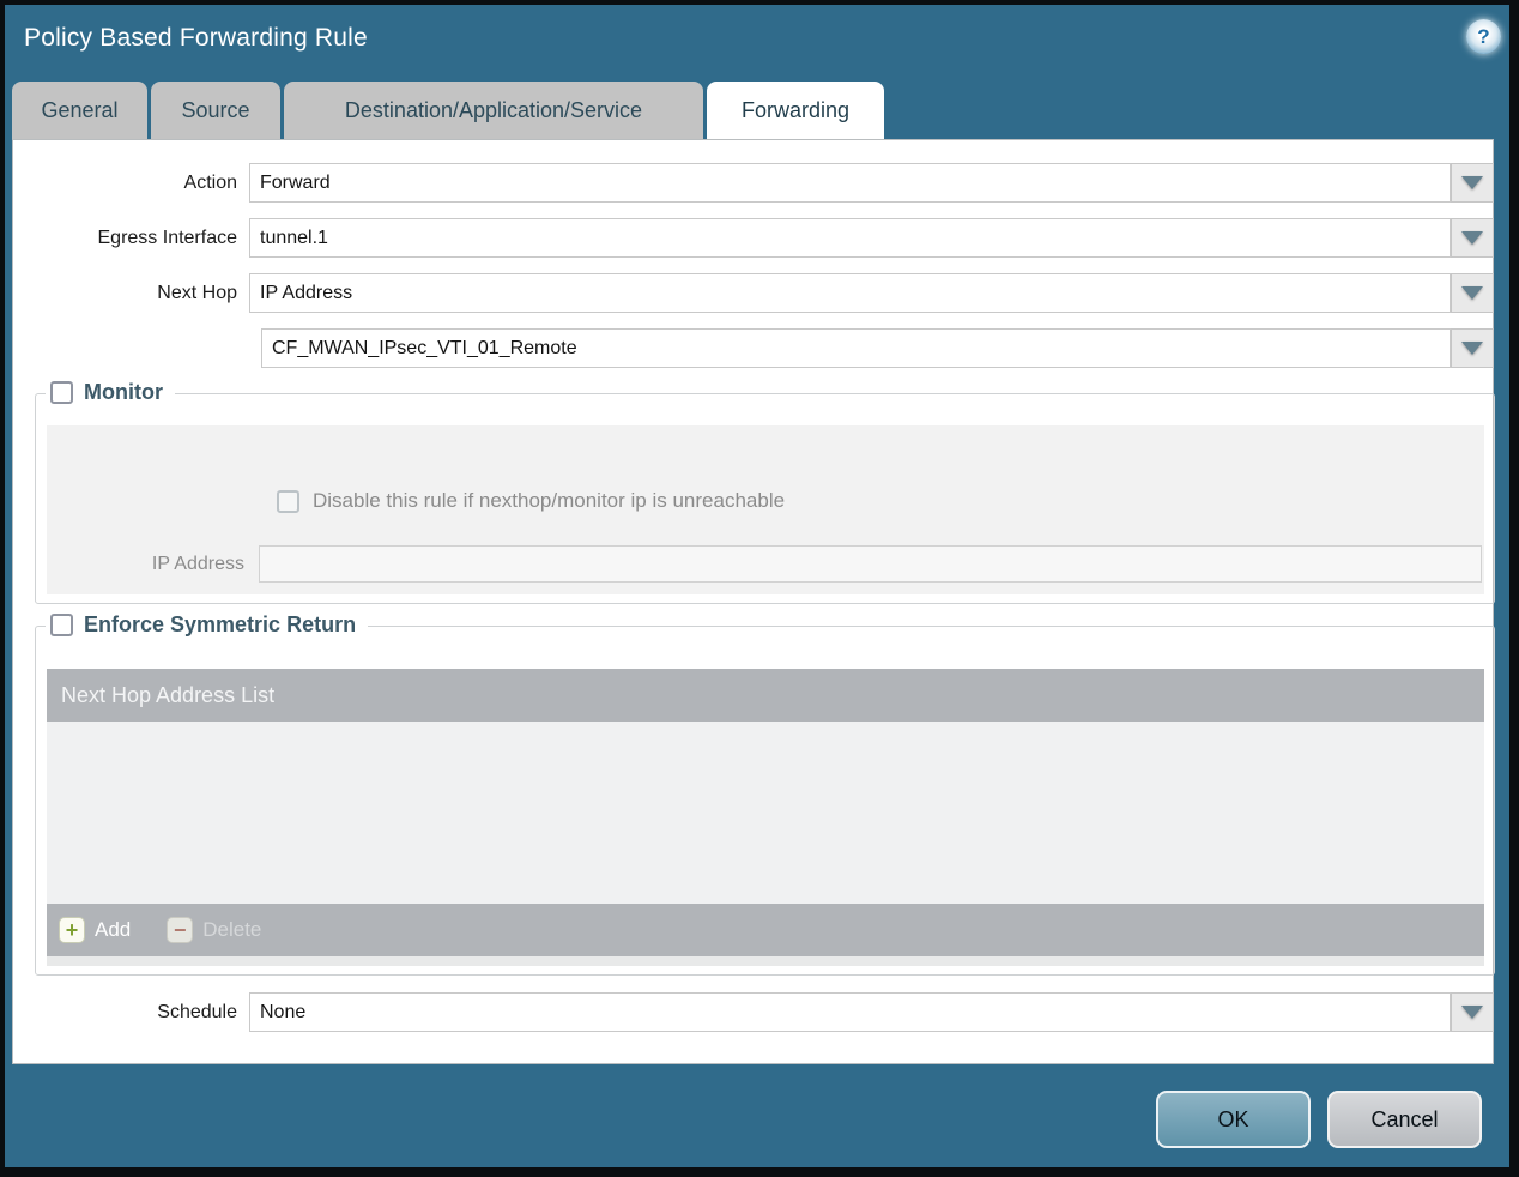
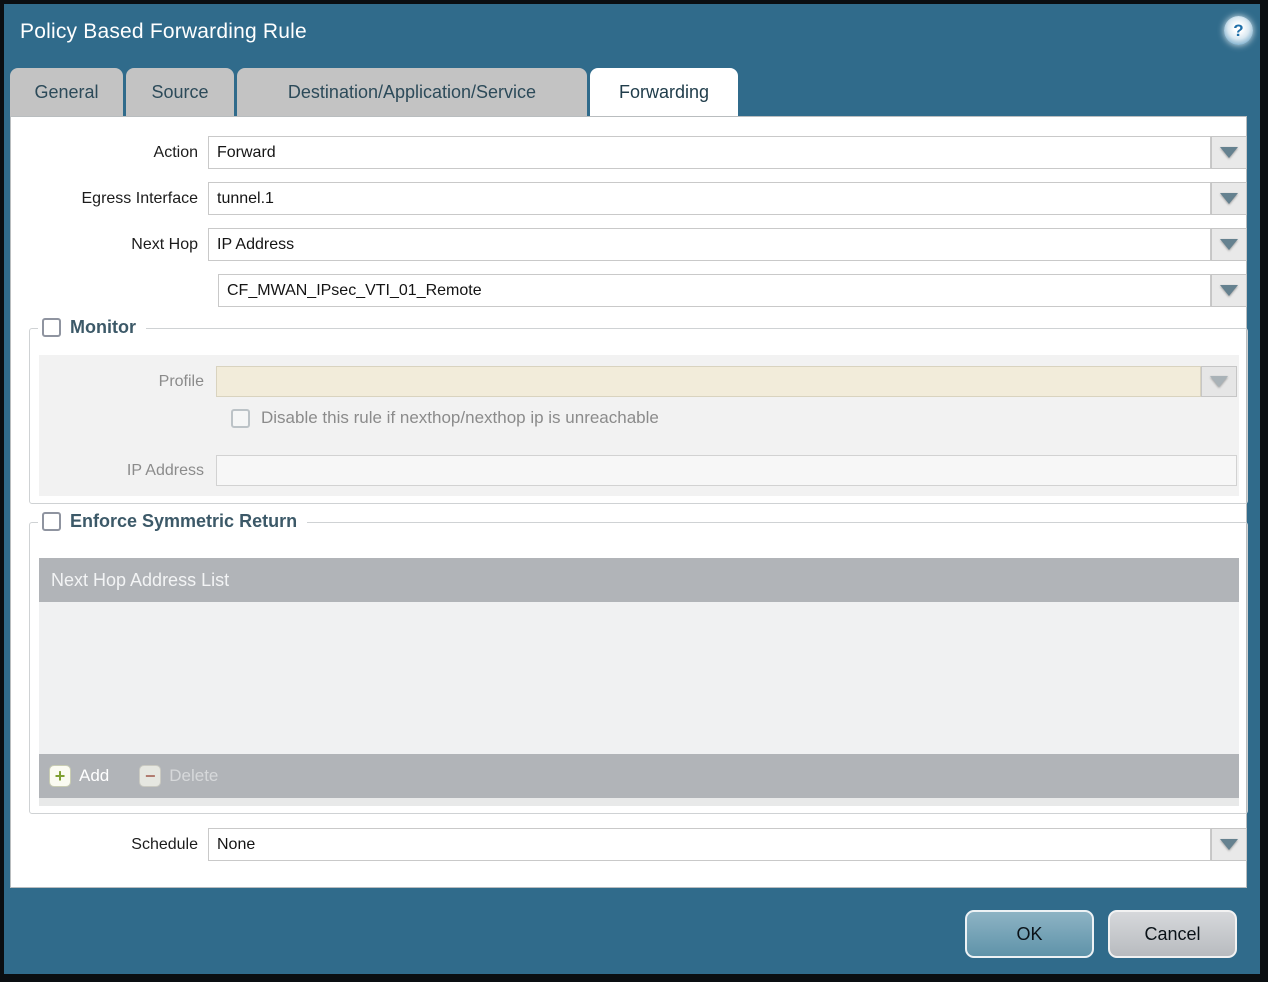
  Policy Based Forwarding Rule
  ?
  General
  Source
  Destination/Application/Service
  Forwarding
  Action
  Forward
  Egress Interface
  tunnel.1
  Next Hop
  IP Address
  CF_MWAN_IPsec_VTI_01_Remote
  Monitor
+ Profile
- Disable this rule if nexthop/monitor ip is unreachable
+ Disable this rule if nexthop/nexthop ip is unreachable
  IP Address
  Enforce Symmetric Return
  Next Hop Address List
  +
  Add
  −
  Delete
  Schedule
  None
  OK
  Cancel
